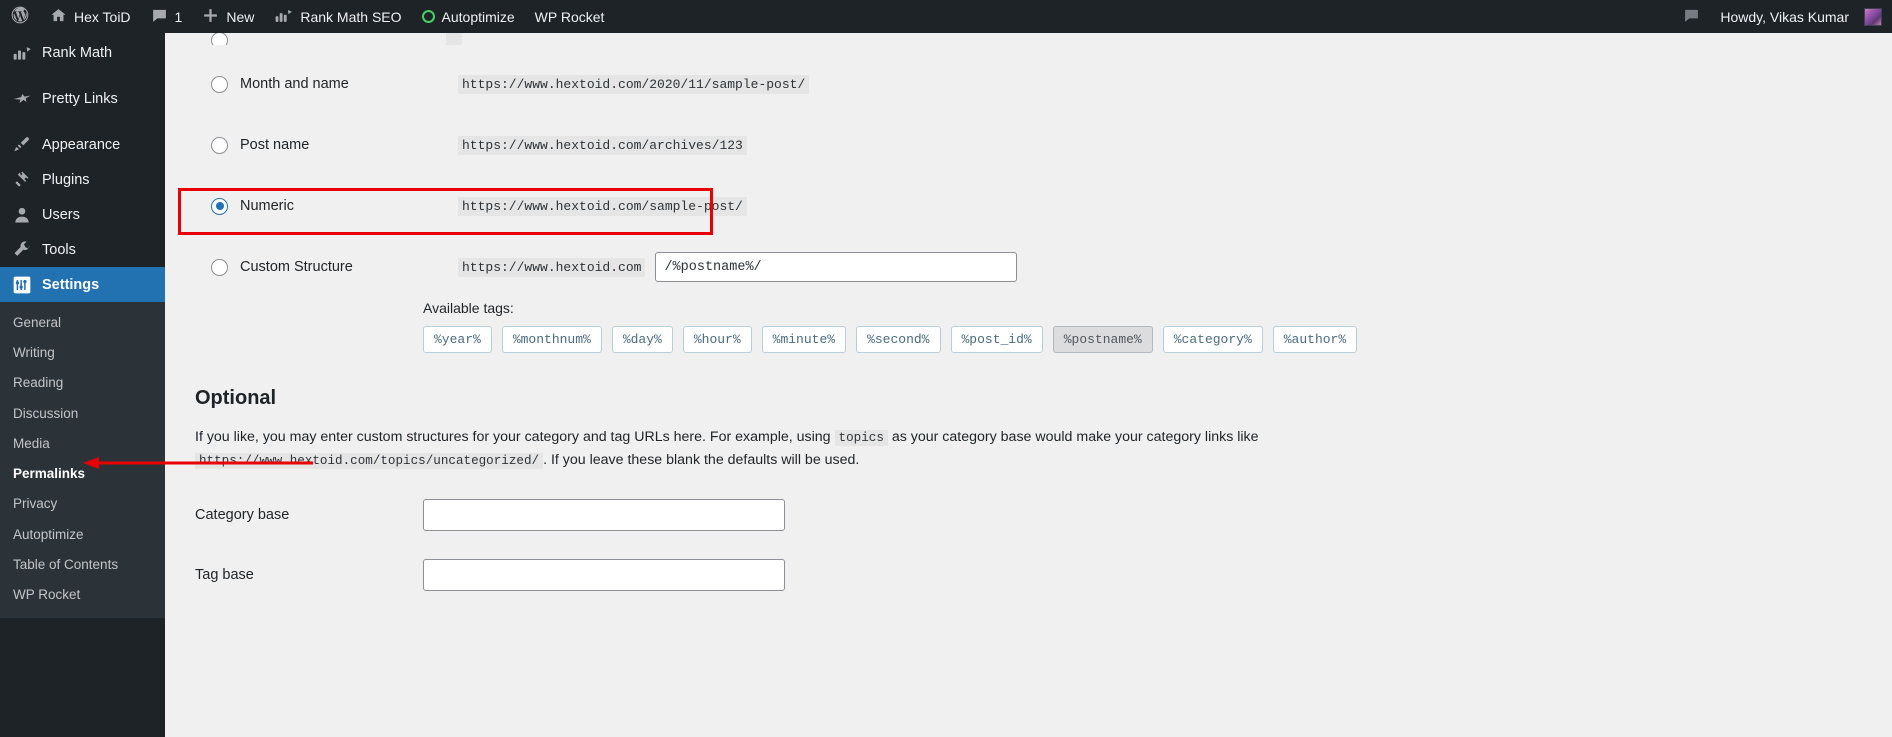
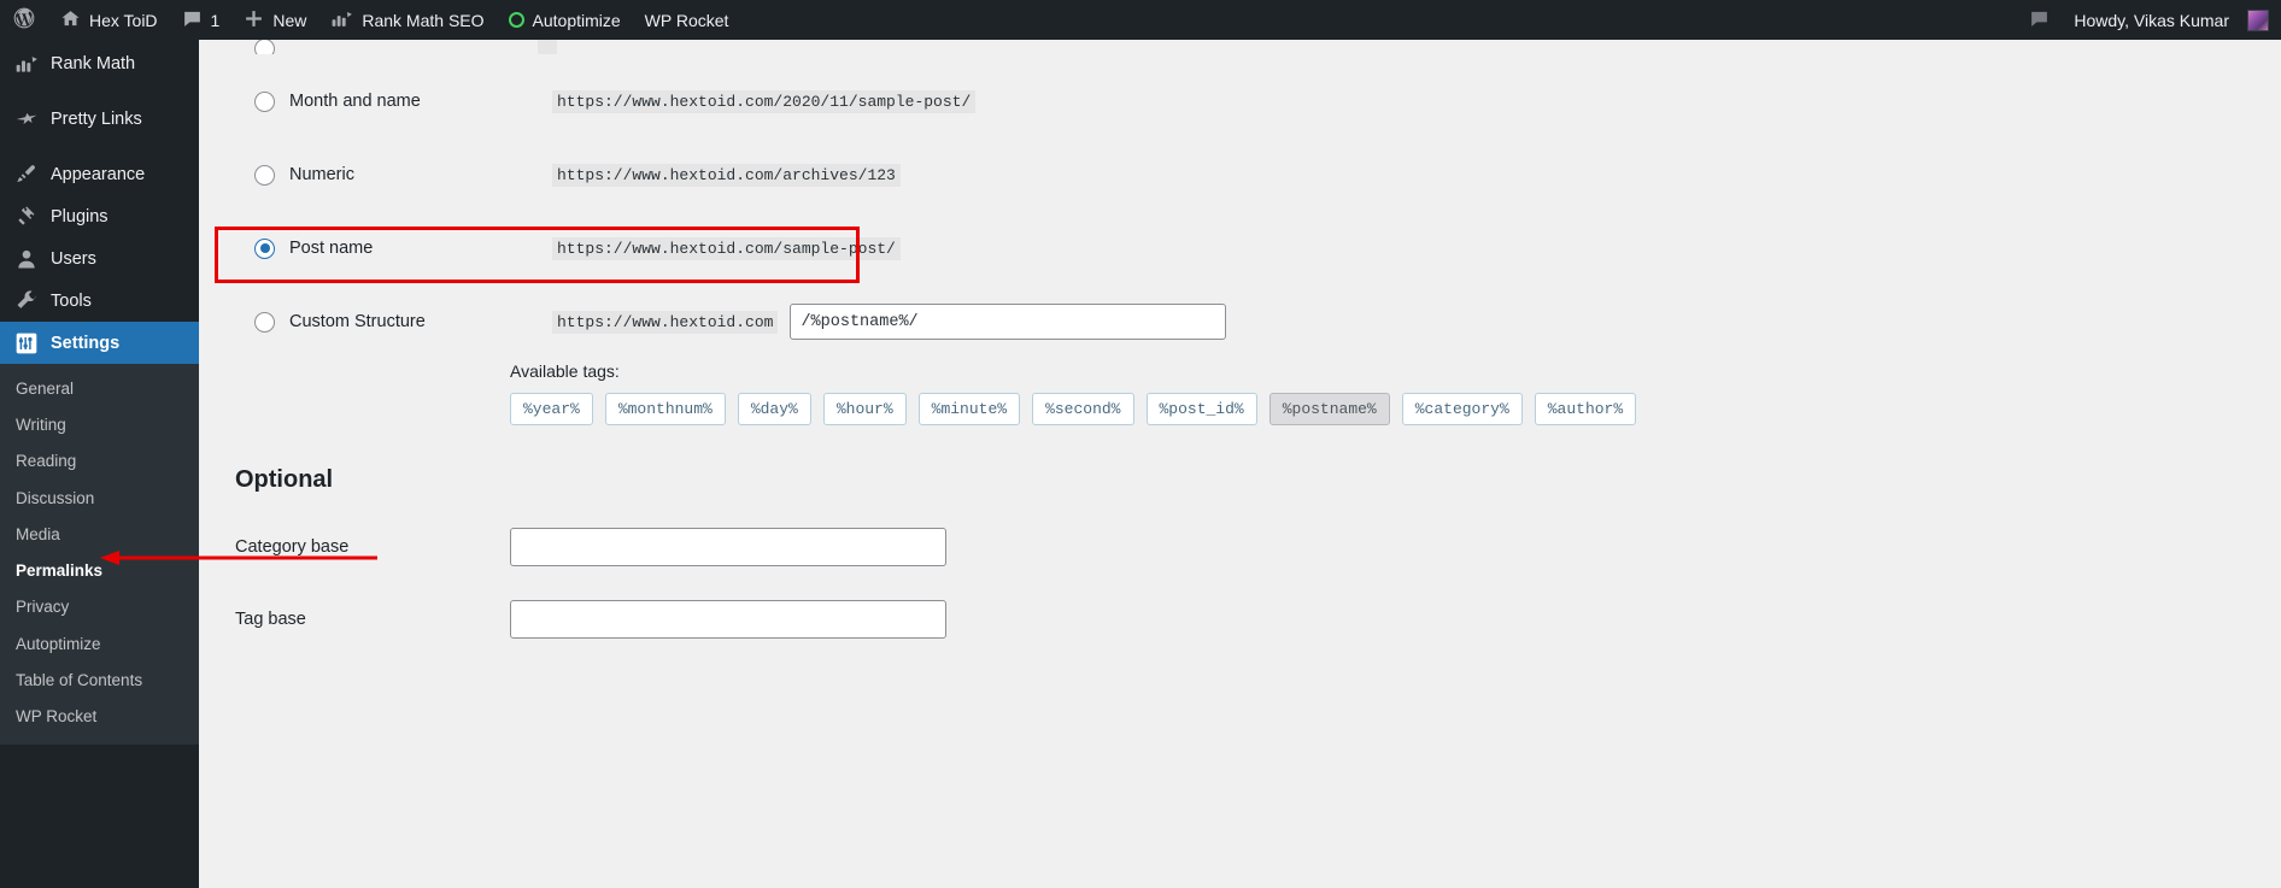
  Hex ToiD
  1
  New
  Rank Math SEO
  Autoptimize
  WP Rocket
  Howdy, Vikas Kumar
  Rank Math
  Pretty Links
  Appearance
  Plugins
  Users
  Tools
  Settings
  General
  Writing
  Reading
  Discussion
  Media
  Permalinks
  Privacy
  Autoptimize
  Table of Contents
  WP Rocket
  Month and name
  https://www.hextoid.com/2020/11/sample-post/
- Post name
+ Numeric
  https://www.hextoid.com/archives/123
- Numeric
+ Post name
  https://www.hextoid.com/sample-post/
  Custom Structure
  https://www.hextoid.com
  /%postname%/
  Available tags:
  %year%
  %monthnum%
  %day%
  %hour%
  %minute%
  %second%
  %post_id%
  %postname%
  %category%
  %author%
  Optional
- If you like, you may enter custom structures for your category and tag URLs here. For example, using topics as your category base would make your category links like https://www.hextoid.com/topics/uncategorized/ . If you leave these blank the defaults will be used.
  Category base
  Tag base
